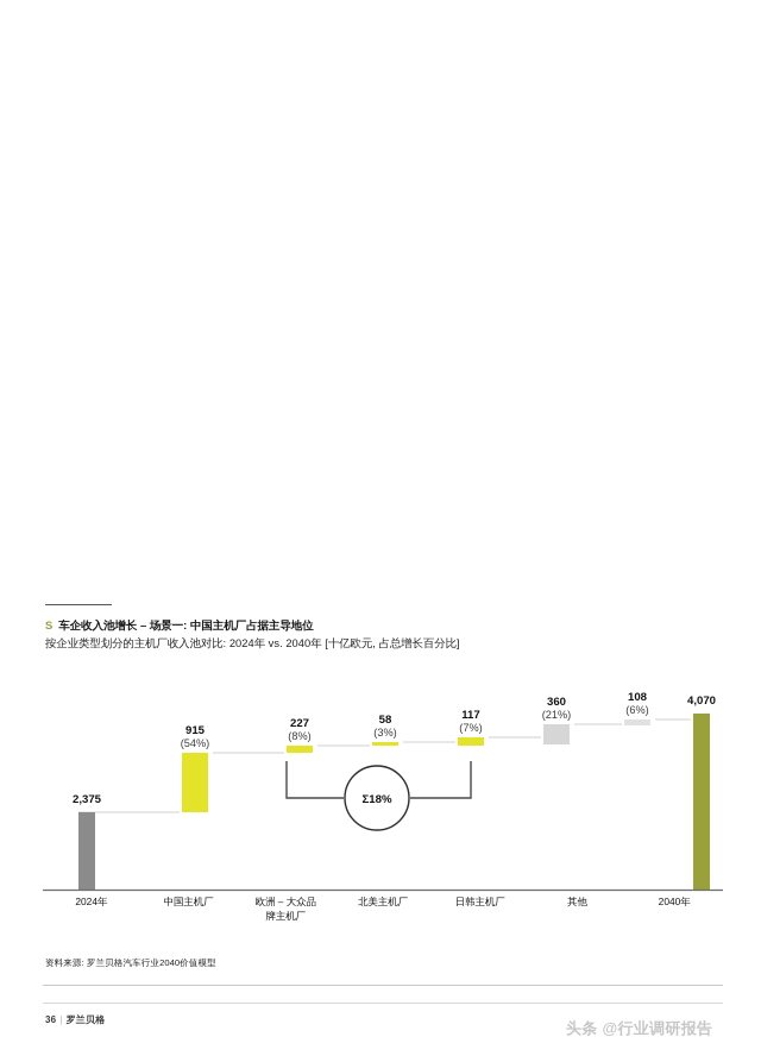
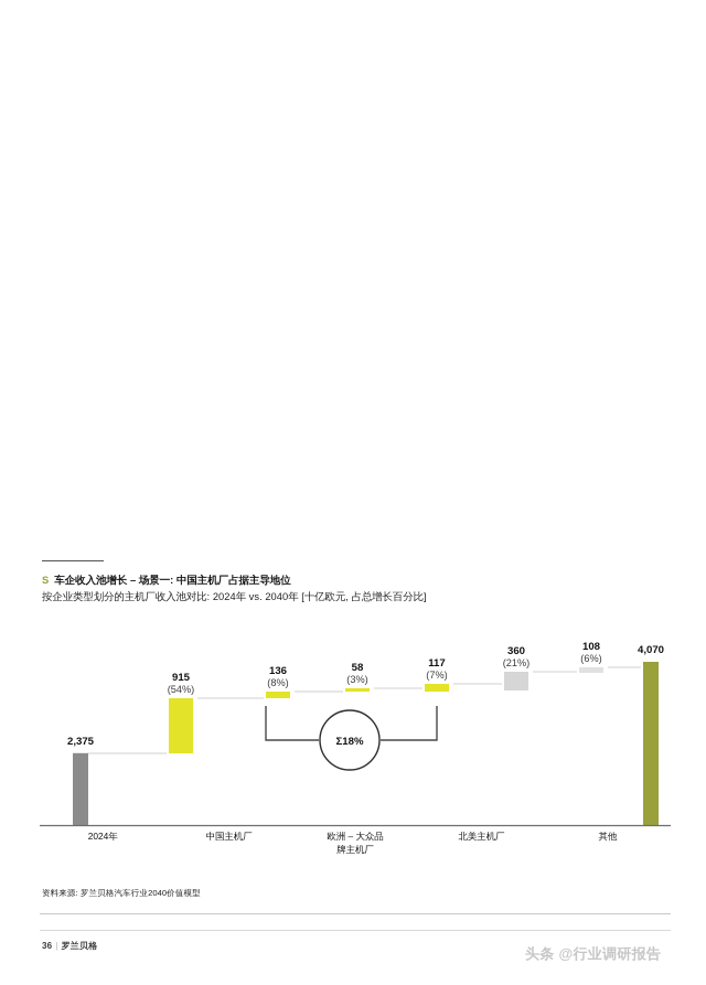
  S 车企收入池增长 – 场景一: 中国主机厂占据主导地位
  按企业类型划分的主机厂收入池对比: 2024年 vs. 2040年 [十亿欧元, 占总增长百分比]
  Σ18%
  2,375
  915
- 227
+ 136
  58
  117
  360
  108
  4,070
  (54%)
  (8%)
  (3%)
  (7%)
  (21%)
  (6%)
  2024年
  中国主机厂
  欧洲 – 大众品
  牌主机厂
  北美主机厂
- 日韩主机厂
  其他
- 2040年
  资料来源: 罗兰贝格汽车行业2040价值模型
  36 | 罗兰贝格
  头条 @行业调研报告
